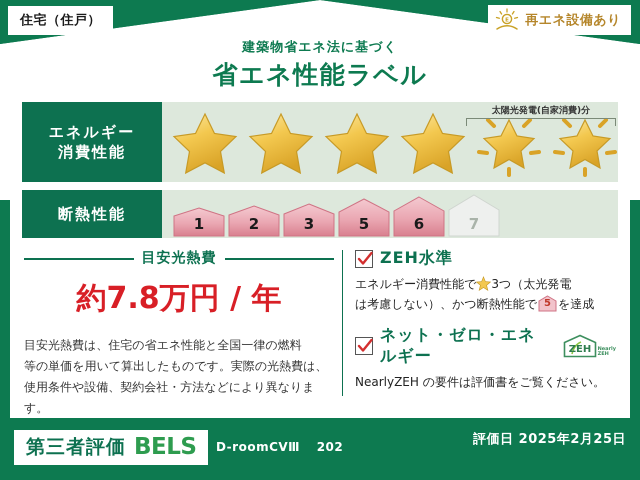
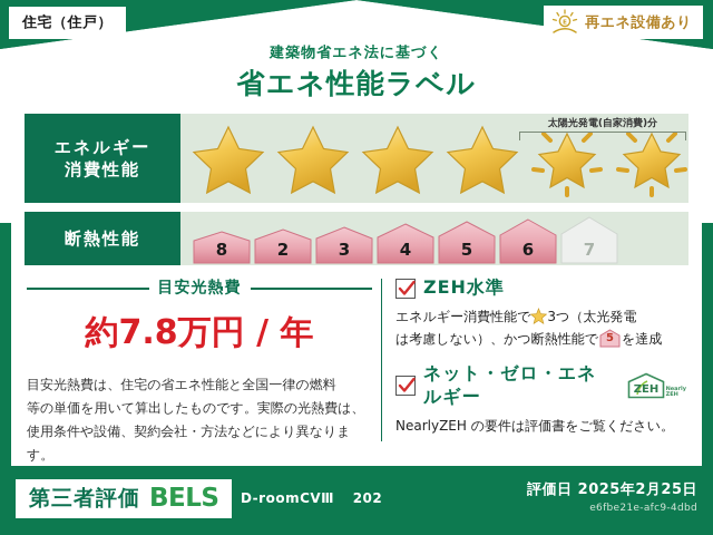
  住宅（住戸）
  再エネ設備あり
  建築物省エネ法に基づく
  省エネ性能ラベル
  エネルギー
  消費性能
  太陽光発電(自家消費)分
  断熱性能
- 1
+ 8
  2
  3
+ 4
  5
  6
  7
  目安光熱費
  約7.8万円 / 年
  目安光熱費は、住宅の省エネ性能と全国一律の燃料
  等の単価を用いて算出したものです。実際の光熱費は、
  使用条件や設備、契約会社・方法などにより異なります。
  ZEH水準
  エネルギー消費性能で 3つ（太光発電
  は考慮しない）、かつ断熱性能で
  5
  を達成
  ネット・ゼロ・エネルギー
  ZEH
  NearlyZEH の要件は評価書をご覧ください。
  第三者評価
  BELS
  D-roomCVⅢ 202
  評価日 2025年2月25日
+ e6fbe21e-afc9-4dbd
